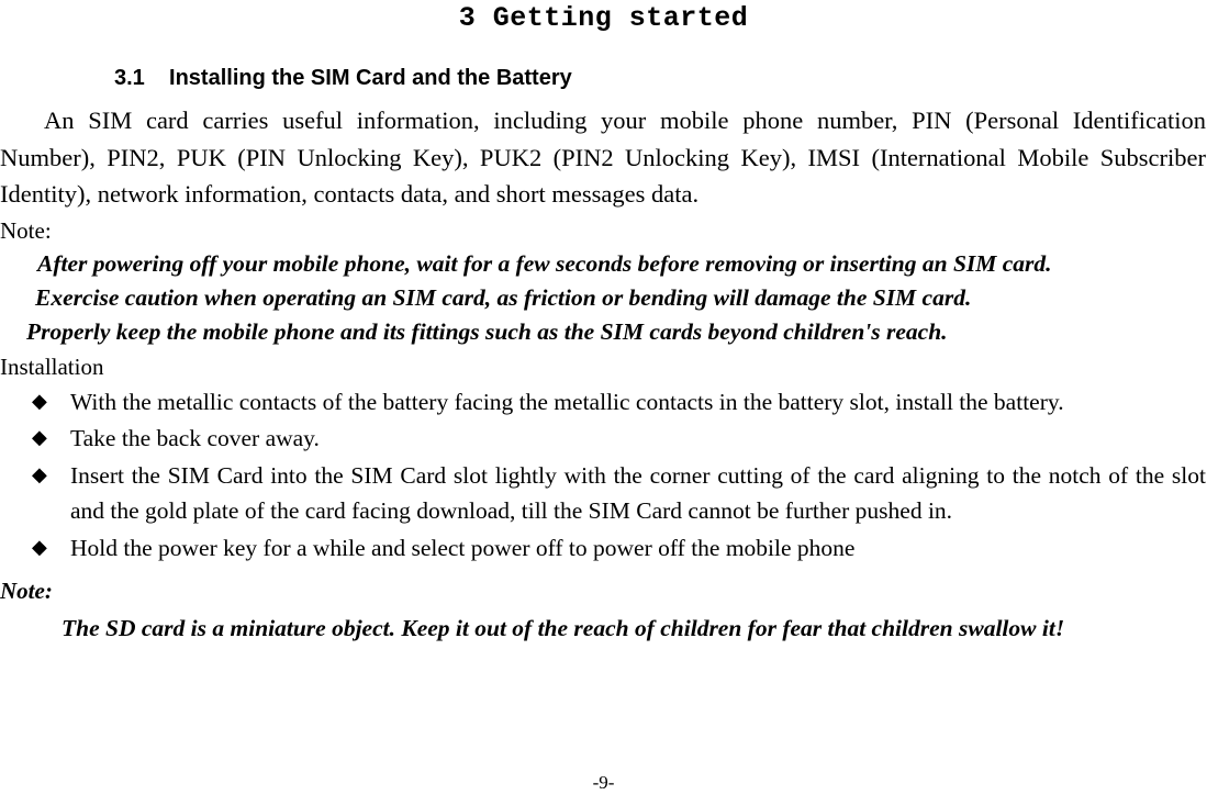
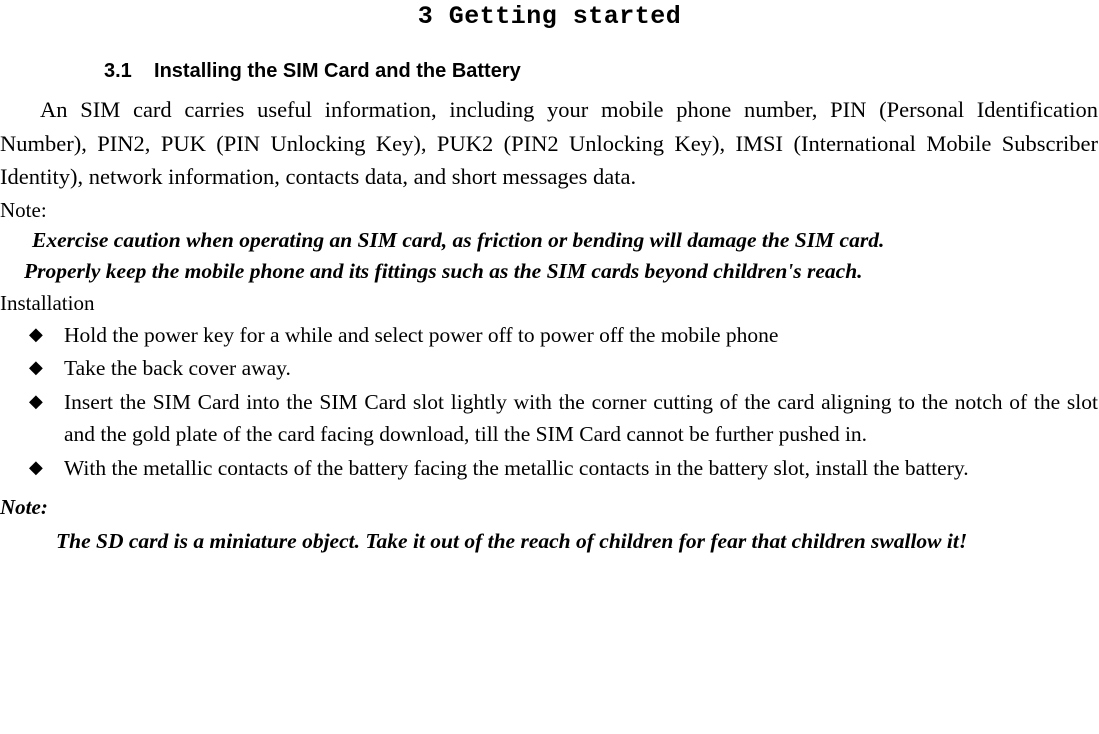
  3 Getting started
  3.1 Installing the SIM Card and the Battery
  An SIM card carries useful information, including your mobile phone number, PIN (Personal Identification Number), PIN2, PUK (PIN Unlocking Key), PUK2 (PIN2 Unlocking Key), IMSI (International Mobile Subscriber Identity), network information, contacts data, and short messages data.
  Note:
- After powering off your mobile phone, wait for a few seconds before removing or inserting an SIM card.
  Exercise caution when operating an SIM card, as friction or bending will damage the SIM card.
  Properly keep the mobile phone and its fittings such as the SIM cards beyond children's reach.
  Installation
  ◆
- With the metallic contacts of the battery facing the metallic contacts in the battery slot, install the battery.
+ Hold the power key for a while and select power off to power off the mobile phone
  ◆
  Take the back cover away.
  ◆
  Insert the SIM Card into the SIM Card slot lightly with the corner cutting of the card aligning to the notch of the slot and the gold plate of the card facing download, till the SIM Card cannot be further pushed in.
  ◆
- Hold the power key for a while and select power off to power off the mobile phone
+ With the metallic contacts of the battery facing the metallic contacts in the battery slot, install the battery.
  Note:
- The SD card is a miniature object. Keep it out of the reach of children for fear that children swallow it!
+ The SD card is a miniature object. Take it out of the reach of children for fear that children swallow it!
- -9-
